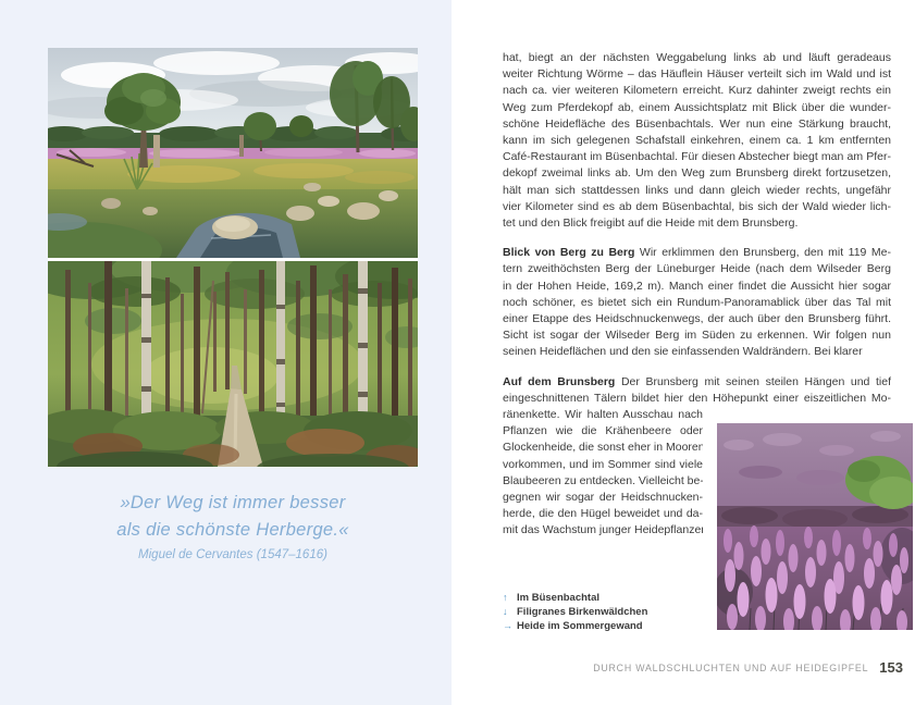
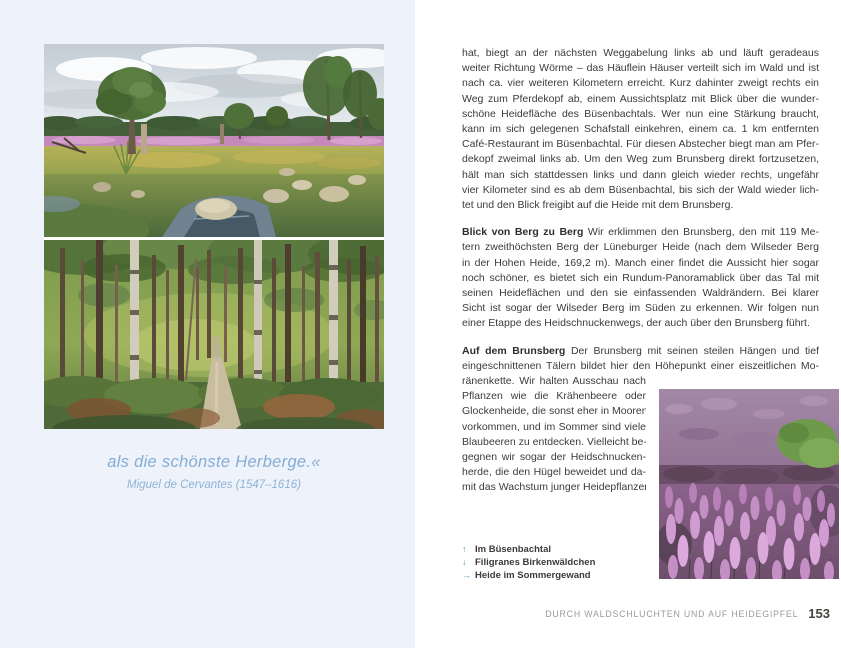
- »Der Weg ist immer besser
  als die schönste Herberge.«
  Miguel de Cervantes (1547–1616)
  hat, biegt an der nächsten Weggabelung links ab und läuft geradeaus
  weiter Richtung Wörme – das Häuflein Häuser verteilt sich im Wald und ist
  nach ca. vier weiteren Kilometern erreicht. Kurz dahinter zweigt rechts ein
  Weg zum Pferdekopf ab, einem Aussichtsplatz mit Blick über die wunder-
  schöne Heidefläche des Büsenbachtals. Wer nun eine Stärkung braucht,
  kann im sich gelegenen Schafstall einkehren, einem ca. 1 km entfernten
  Café-Restaurant im Büsenbachtal. Für diesen Abstecher biegt man am Pfer-
  dekopf zweimal links ab. Um den Weg zum Brunsberg direkt fortzusetzen,
  hält man sich stattdessen links und dann gleich wieder rechts, ungefähr
  vier Kilometer sind es ab dem Büsenbachtal, bis sich der Wald wieder lich-
  tet und den Blick freigibt auf die Heide mit dem Brunsberg.
  Blick von Berg zu Berg Wir erklimmen den Brunsberg, den mit 119 Me-
  tern zweithöchsten Berg der Lüneburger Heide (nach dem Wilseder Berg
  in der Hohen Heide, 169,2 m). Manch einer findet die Aussicht hier sogar
  noch schöner, es bietet sich ein Rundum-Panoramablick über das Tal mit
- einer Etappe des Heidschnuckenwegs, der auch über den Brunsberg führt.
+ seinen Heideflächen und den sie einfassenden Waldrändern. Bei klarer
  Sicht ist sogar der Wilseder Berg im Süden zu erkennen. Wir folgen nun
- seinen Heideflächen und den sie einfassenden Waldrändern. Bei klarer
+ einer Etappe des Heidschnuckenwegs, der auch über den Brunsberg führt.
  Auf dem Brunsberg Der Brunsberg mit seinen steilen Hängen und tief
  eingeschnittenen Tälern bildet hier den Höhepunkt einer eiszeitlichen Mo-
  ränenkette. Wir halten Ausschau nach
  Pflanzen wie die Krähenbeere oder
  Glockenheide, die sonst eher in Mooren
  vorkommen, und im Sommer sind viele
  Blaubeeren zu entdecken. Vielleicht be-
  gegnen wir sogar der Heidschnucken-
  herde, die den Hügel beweidet und da-
  mit das Wachstum junger Heidepflanze
  ↑ Im Büsenbachtal
  ↓ Filigranes Birkenwäldchen
  → Heide im Sommergewand
  DURCH WALDSCHLUCHTEN UND AUF HEIDEGIPFEL 153
